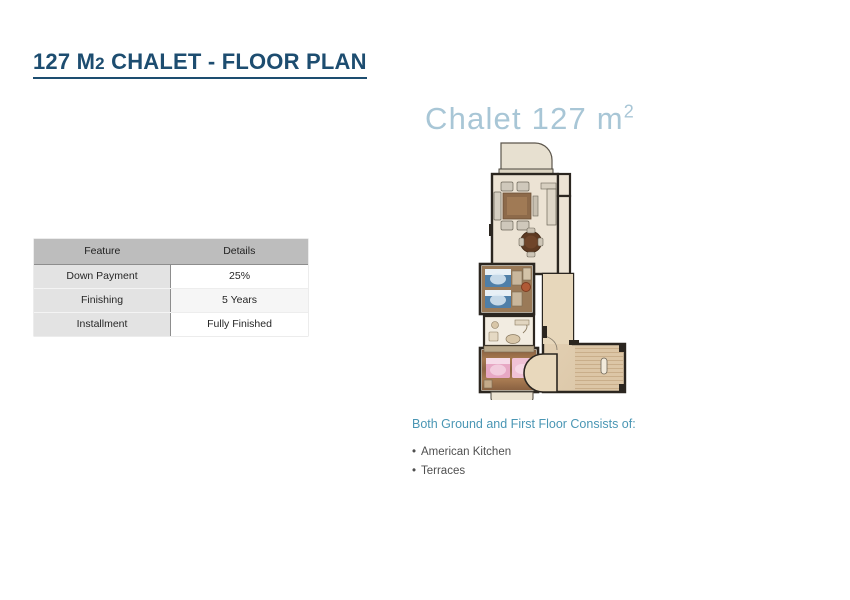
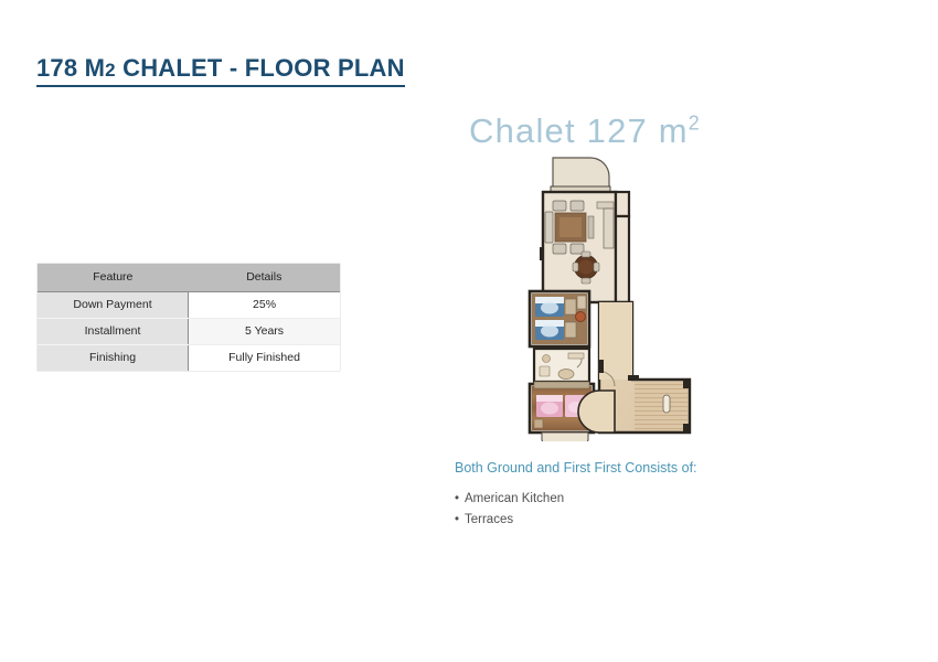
- 127 M2 CHALET - FLOOR PLAN
+ 178 M2 CHALET - FLOOR PLAN
  Feature	Details
  Down Payment	25%
- Finishing	5 Years
+ Installment	5 Years
- Installment	Fully Finished
+ Finishing	Fully Finished
  Chalet 127 m2
- Both Ground and First Floor Consists of:
+ Both Ground and First First Consists of:
  • American Kitchen
  • Terraces
